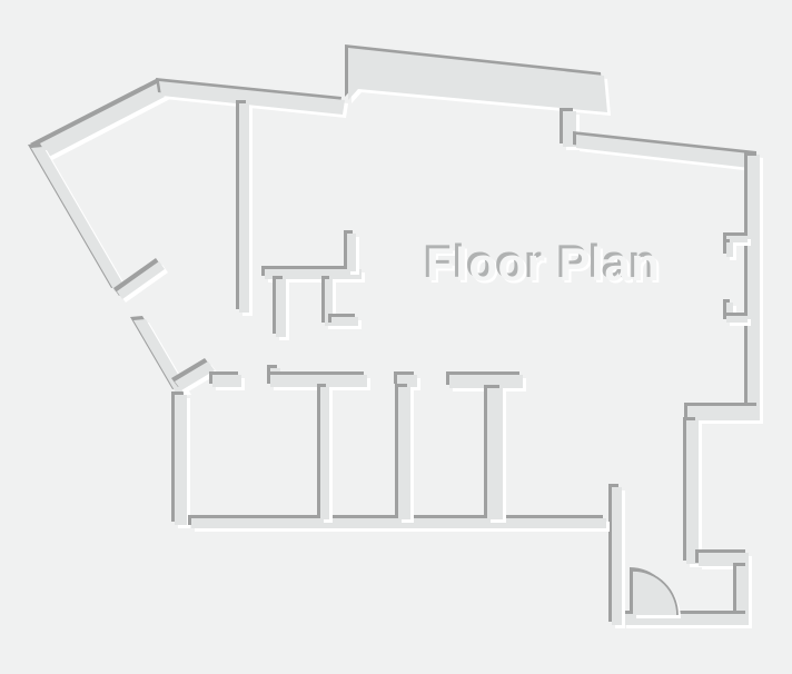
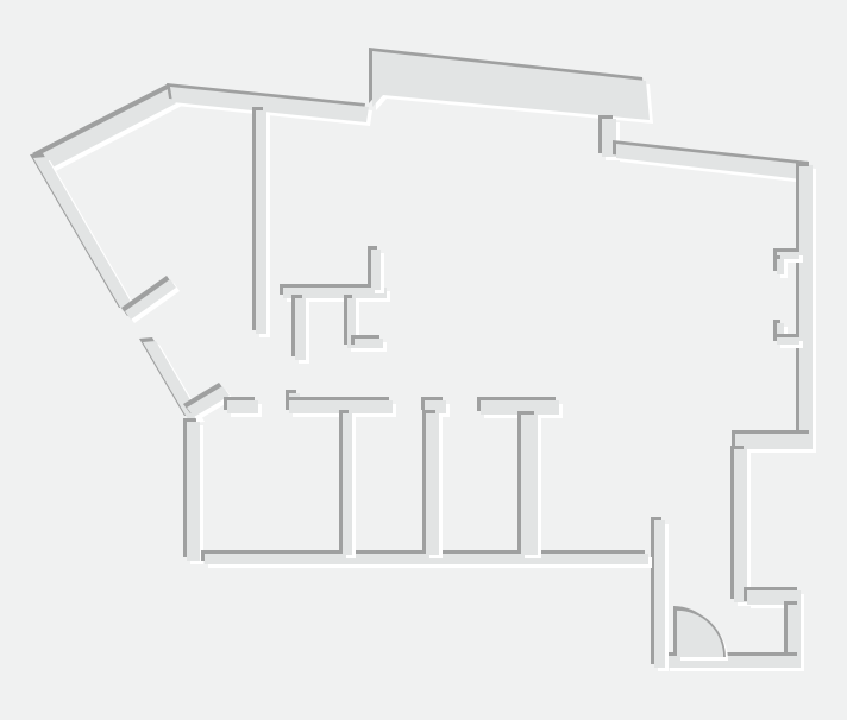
- Floor Plan
